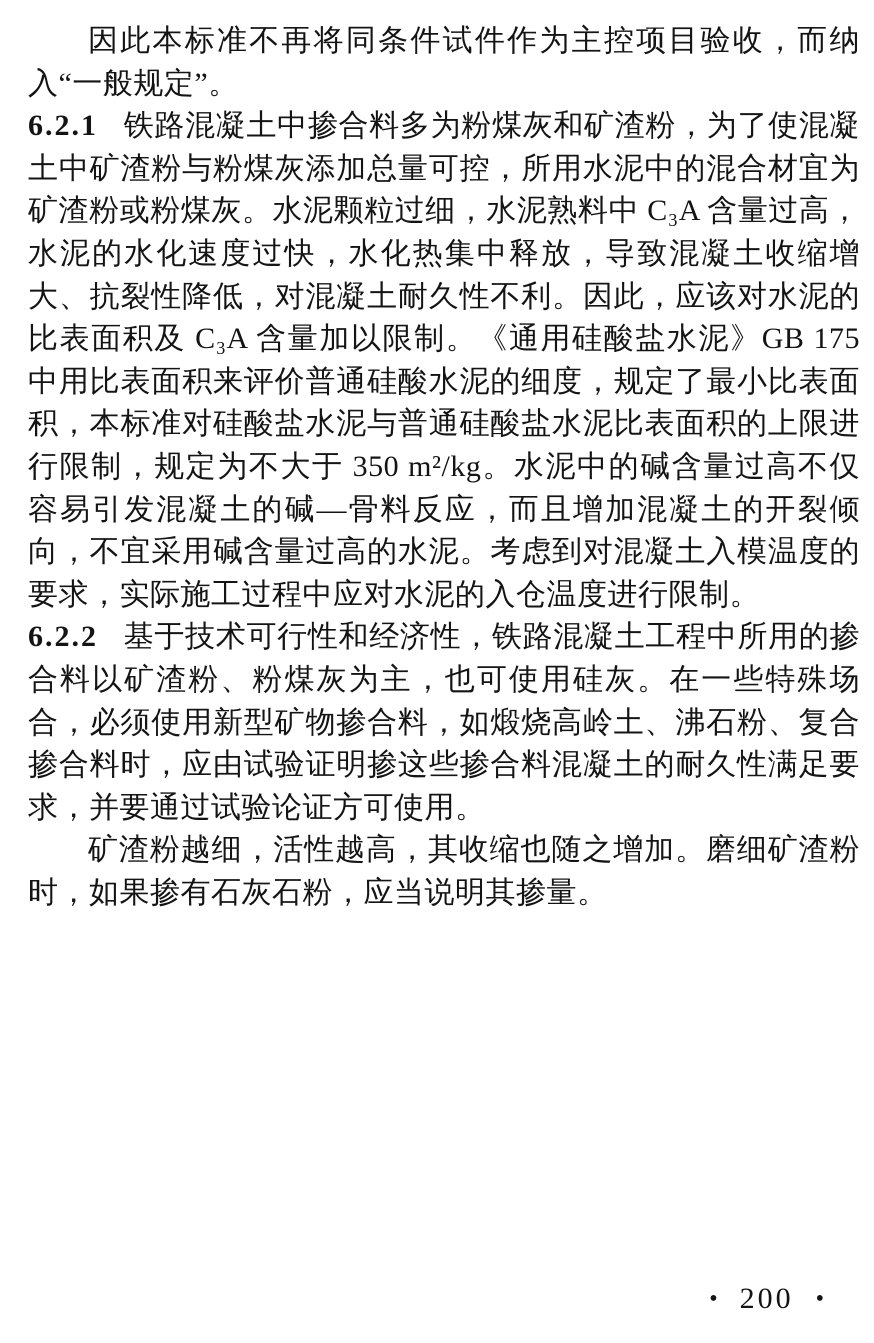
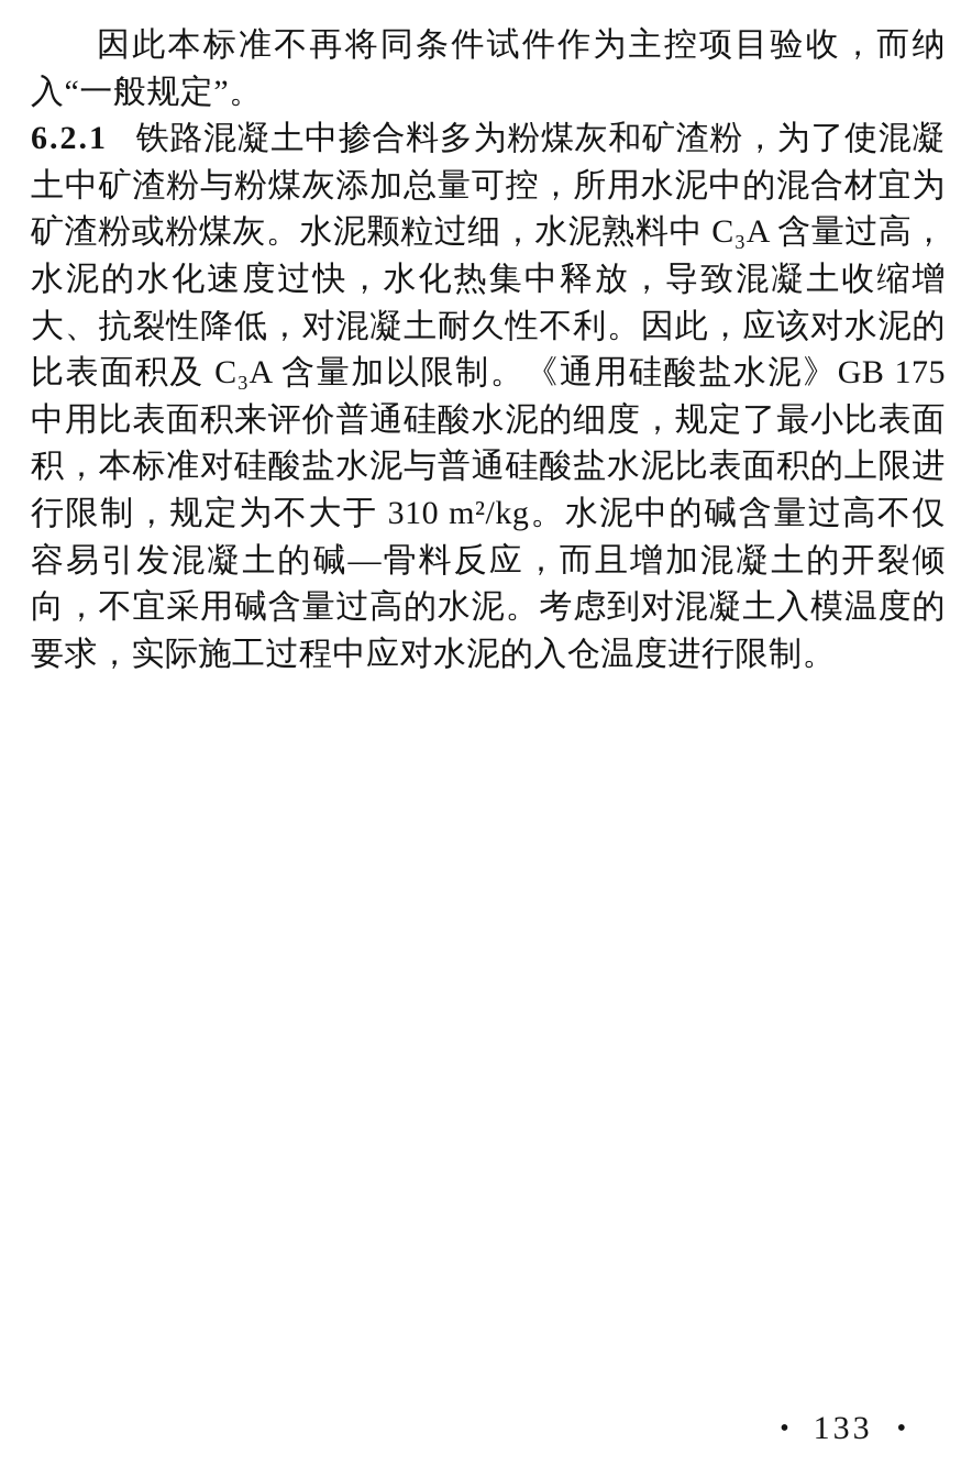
  因此本标准不再将同条件试件作为主控项目验收，而纳入“一般规定”。
- 6.2.1 铁路混凝土中掺合料多为粉煤灰和矿渣粉，为了使混凝土中矿渣粉与粉煤灰添加总量可控，所用水泥中的混合材宜为矿渣粉或粉煤灰。水泥颗粒过细，水泥熟料中 C₃A 含量过高，水泥的水化速度过快，水化热集中释放，导致混凝土收缩增大、抗裂性降低，对混凝土耐久性不利。因此，应该对水泥的比表面积及 C₃A 含量加以限制。《通用硅酸盐水泥》GB 175 中用比表面积来评价普通硅酸水泥的细度，规定了最小比表面积，本标准对硅酸盐水泥与普通硅酸盐水泥比表面积的上限进行限制，规定为不大于 350 m²/kg。水泥中的碱含量过高不仅容易引发混凝土的碱—骨料反应，而且增加混凝土的开裂倾向，不宜采用碱含量过高的水泥。考虑到对混凝土入模温度的要求，实际施工过程中应对水泥的入仓温度进行限制。
+ 6.2.1 铁路混凝土中掺合料多为粉煤灰和矿渣粉，为了使混凝土中矿渣粉与粉煤灰添加总量可控，所用水泥中的混合材宜为矿渣粉或粉煤灰。水泥颗粒过细，水泥熟料中 C₃A 含量过高，水泥的水化速度过快，水化热集中释放，导致混凝土收缩增大、抗裂性降低，对混凝土耐久性不利。因此，应该对水泥的比表面积及 C₃A 含量加以限制。《通用硅酸盐水泥》GB 175 中用比表面积来评价普通硅酸水泥的细度，规定了最小比表面积，本标准对硅酸盐水泥与普通硅酸盐水泥比表面积的上限进行限制，规定为不大于 310 m²/kg。水泥中的碱含量过高不仅容易引发混凝土的碱—骨料反应，而且增加混凝土的开裂倾向，不宜采用碱含量过高的水泥。考虑到对混凝土入模温度的要求，实际施工过程中应对水泥的入仓温度进行限制。
- 6.2.2 基于技术可行性和经济性，铁路混凝土工程中所用的掺合料以矿渣粉、粉煤灰为主，也可使用硅灰。在一些特殊场合，必须使用新型矿物掺合料，如煅烧高岭土、沸石粉、复合掺合料时，应由试验证明掺这些掺合料混凝土的耐久性满足要求，并要通过试验论证方可使用。
- 矿渣粉越细，活性越高，其收缩也随之增加。磨细矿渣粉时，如果掺有石灰石粉，应当说明其掺量。
  •
- 200
+ 133
  •
